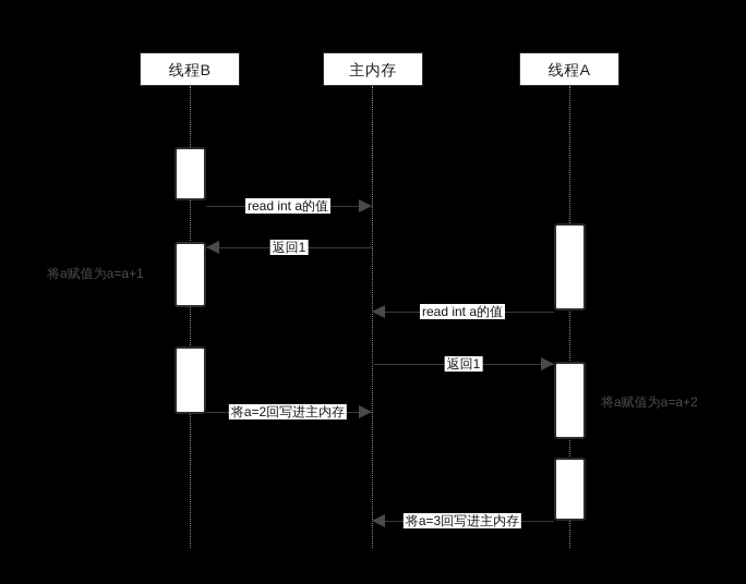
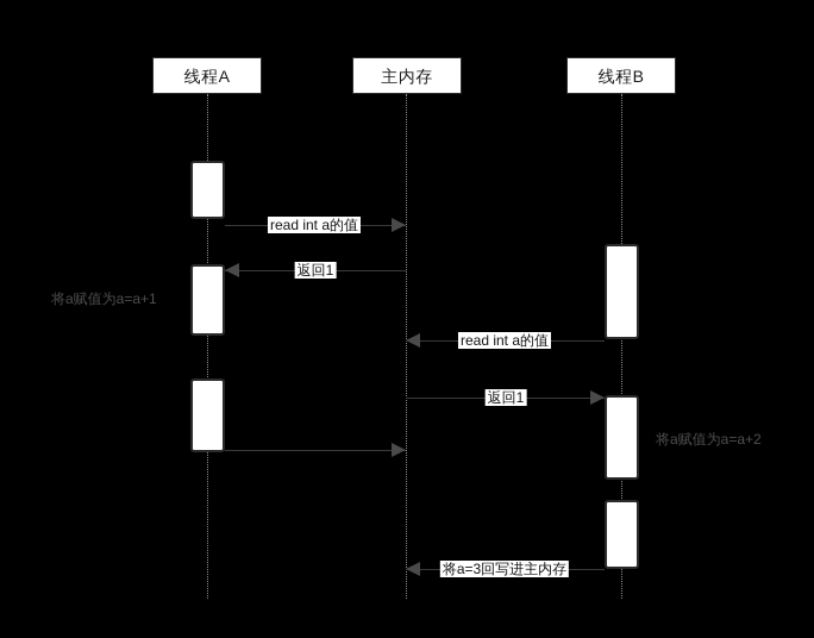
- 线程B
+ 线程A
  主内存
- 线程A
+ 线程B
  read int a的值
  返回1
  read int a的值
  返回1
- 将a=2回写进主内存
  将a=3回写进主内存
  将a赋值为a=a+1
  将a赋值为a=a+2
